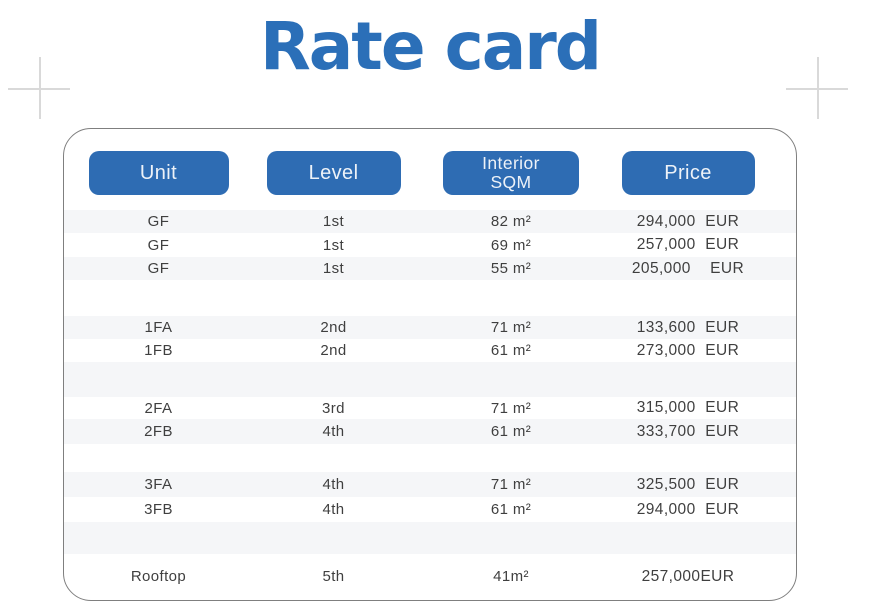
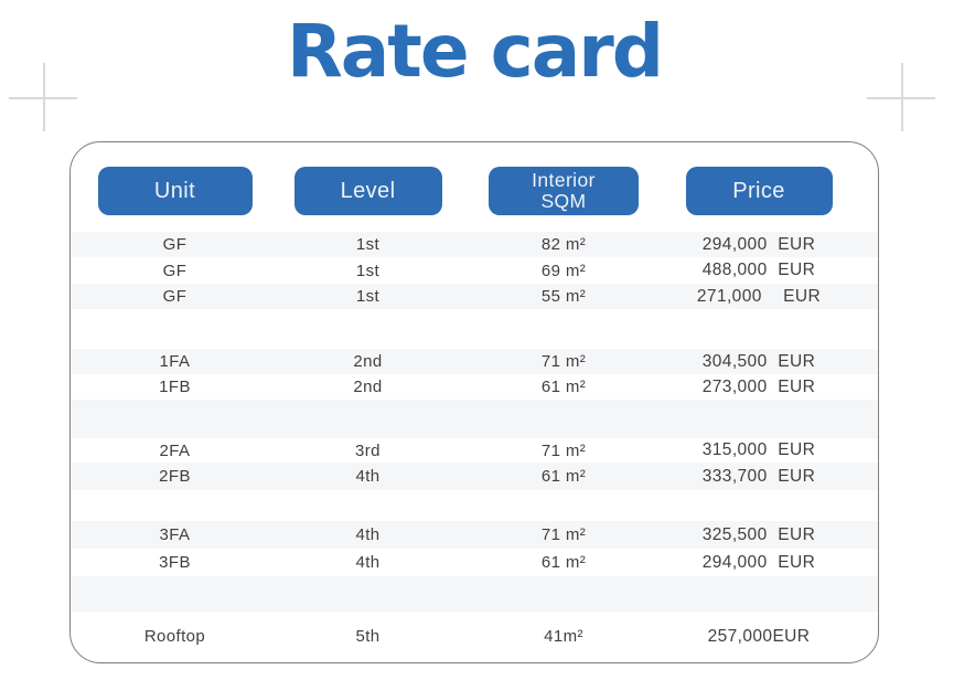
  Rate card
  Unit
  Level
  Interior
  SQM
  Price
  GF
  1st
  82 m²
  294,000 EUR
  GF
  1st
  69 m²
- 257,000 EUR
+ 488,000 EUR
  GF
  1st
  55 m²
- 205,000 EUR
+ 271,000 EUR
  1FA
  2nd
  71 m²
- 133,600 EUR
+ 304,500 EUR
  1FB
  2nd
  61 m²
  273,000 EUR
  2FA
  3rd
  71 m²
  315,000 EUR
  2FB
  4th
  61 m²
  333,700 EUR
  3FA
  4th
  71 m²
  325,500 EUR
  3FB
  4th
  61 m²
  294,000 EUR
  Rooftop
  5th
  41m²
  257,000EUR
